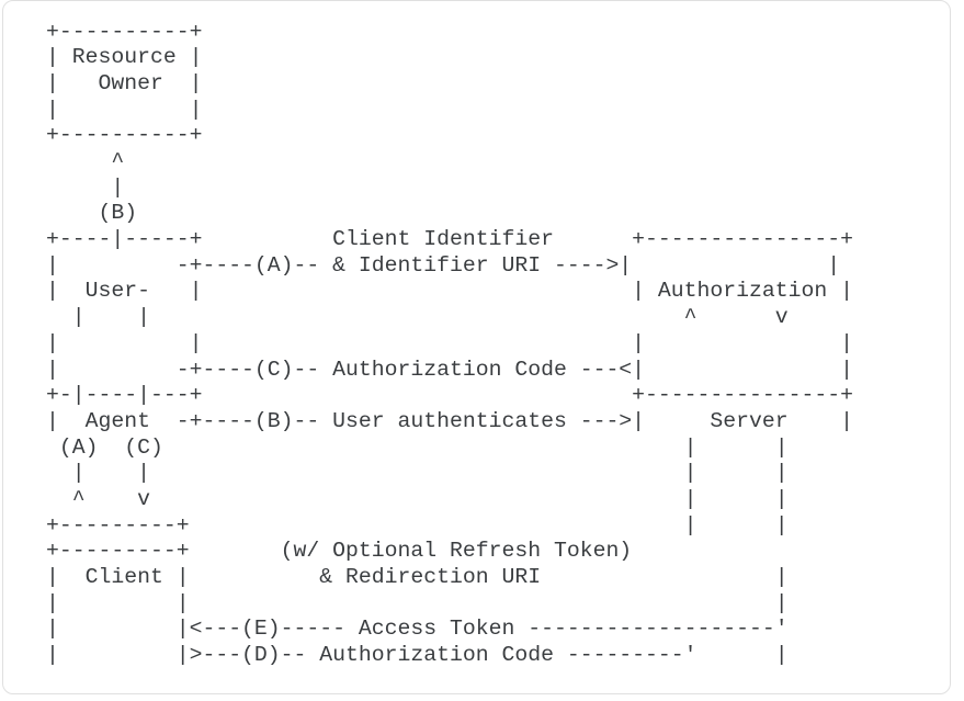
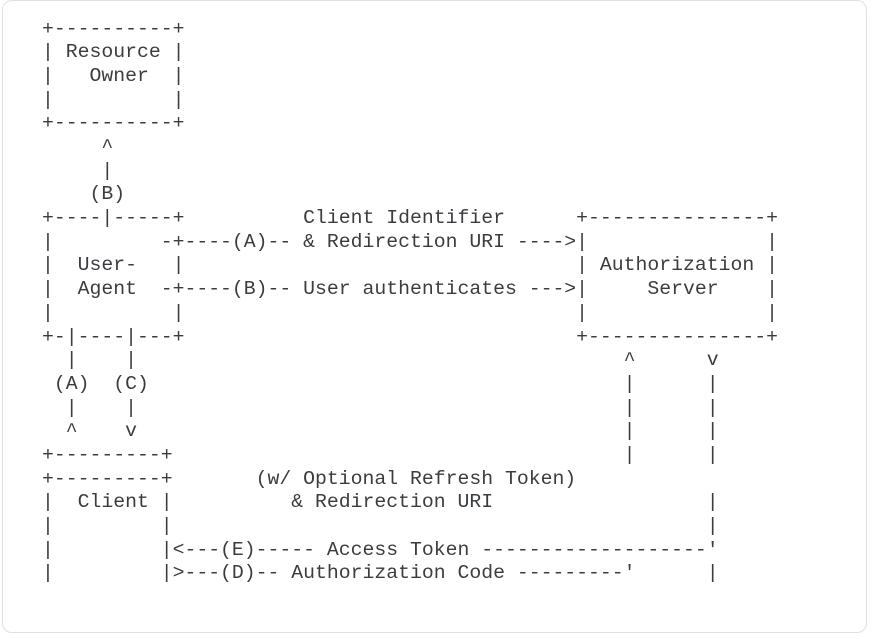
  +----------+
  | Resource |
  | Owner |
  | |
  +----------+
  ^
  |
  (B)
  +----|-----+ Client Identifier +---------------+
- | -+----(A)-- & Identifier URI ---->| |
+ | -+----(A)-- & Redirection URI ---->| |
  | User- | | Authorization |
- | | ^ v
+ | Agent -+----(B)-- User authenticates --->| Server |
  | | | |
- | -+----(C)-- Authorization Code ---<| |
  +-|----|---+ +---------------+
- | Agent -+----(B)-- User authenticates --->| Server |
+ | | ^ v
  (A) (C) | |
  | | | |
  ^ v | |
  +---------+ | |
  +---------+ (w/ Optional Refresh Token)
  | Client | & Redirection URI |
  | | |
  | |<---(E)----- Access Token -------------------'
  | |>---(D)-- Authorization Code ---------' |
